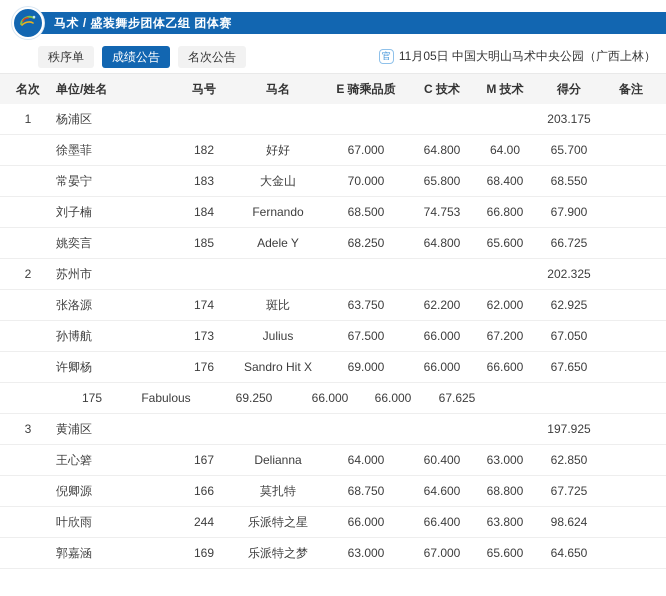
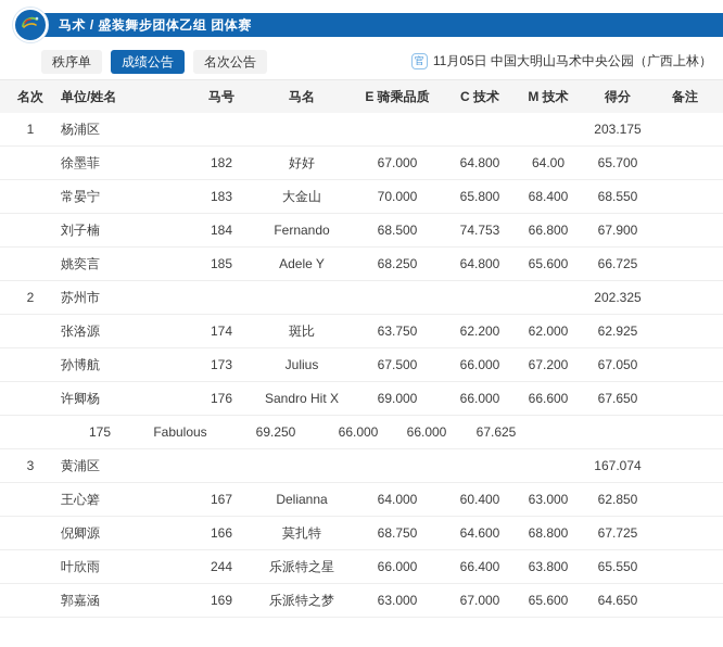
  马术 / 盛装舞步团体乙组 团体赛
  秩序单
  成绩公告
  名次公告
  官
  11月05日 中国大明山马术中央公园（广西上林）
  名次
  单位/姓名
  马号
  马名
  E 骑乘品质
  C 技术
  M 技术
  得分
  备注
  1
  杨浦区
  203.175
  徐墨菲
  182
  好好
  67.000
  64.800
  64.00
  65.700
  常晏宁
  183
  大金山
  70.000
  65.800
  68.400
  68.550
  刘子楠
  184
  Fernando
  68.500
  74.753
  66.800
  67.900
  姚奕言
  185
  Adele Y
  68.250
  64.800
  65.600
  66.725
  2
  苏州市
  202.325
  张洛源
  174
  斑比
  63.750
  62.200
  62.000
  62.925
  孙博航
  173
  Julius
  67.500
  66.000
  67.200
  67.050
  许卿杨
  176
  Sandro Hit X
  69.000
  66.000
  66.600
  67.650
  175
  Fabulous
  69.250
  66.000
  66.000
  67.625
  3
  黄浦区
- 197.925
+ 167.074
  王心箬
  167
  Delianna
  64.000
  60.400
  63.000
  62.850
  倪卿源
  166
  莫扎特
  68.750
  64.600
  68.800
  67.725
  叶欣雨
  244
  乐派特之星
  66.000
  66.400
  63.800
- 98.624
+ 65.550
  郭嘉涵
  169
  乐派特之梦
  63.000
  67.000
  65.600
  64.650
